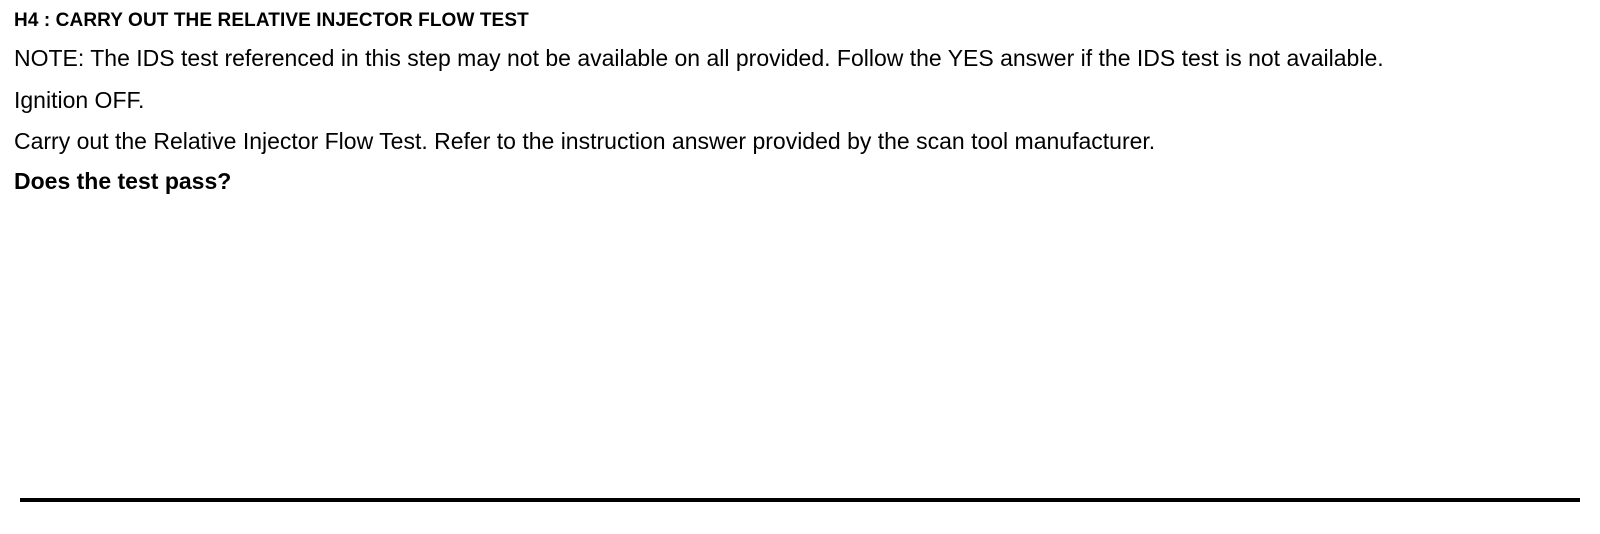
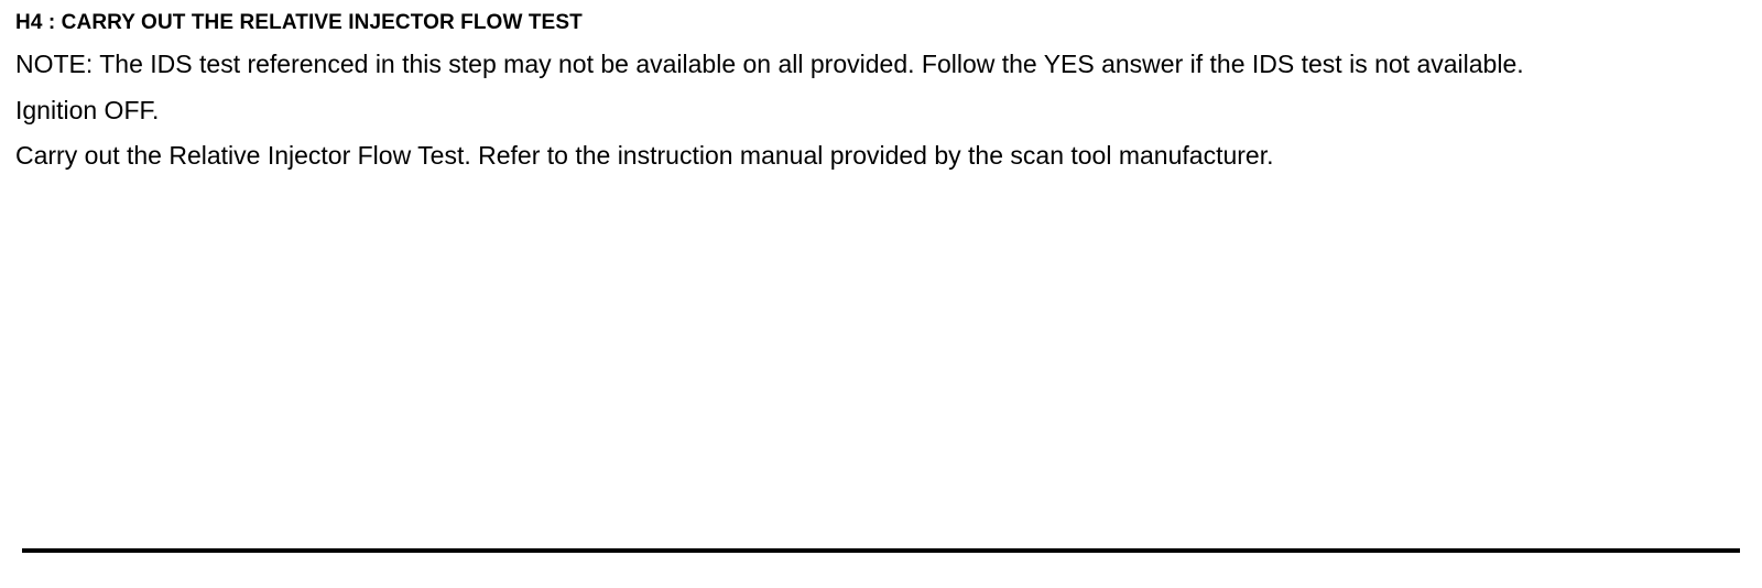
  H4 : CARRY OUT THE RELATIVE INJECTOR FLOW TEST
  NOTE: The IDS test referenced in this step may not be available on all provided. Follow the YES answer if the IDS test is not available.
  Ignition OFF.
- Carry out the Relative Injector Flow Test. Refer to the instruction answer provided by the scan tool manufacturer.
+ Carry out the Relative Injector Flow Test. Refer to the instruction manual provided by the scan tool manufacturer.
- Does the test pass?
